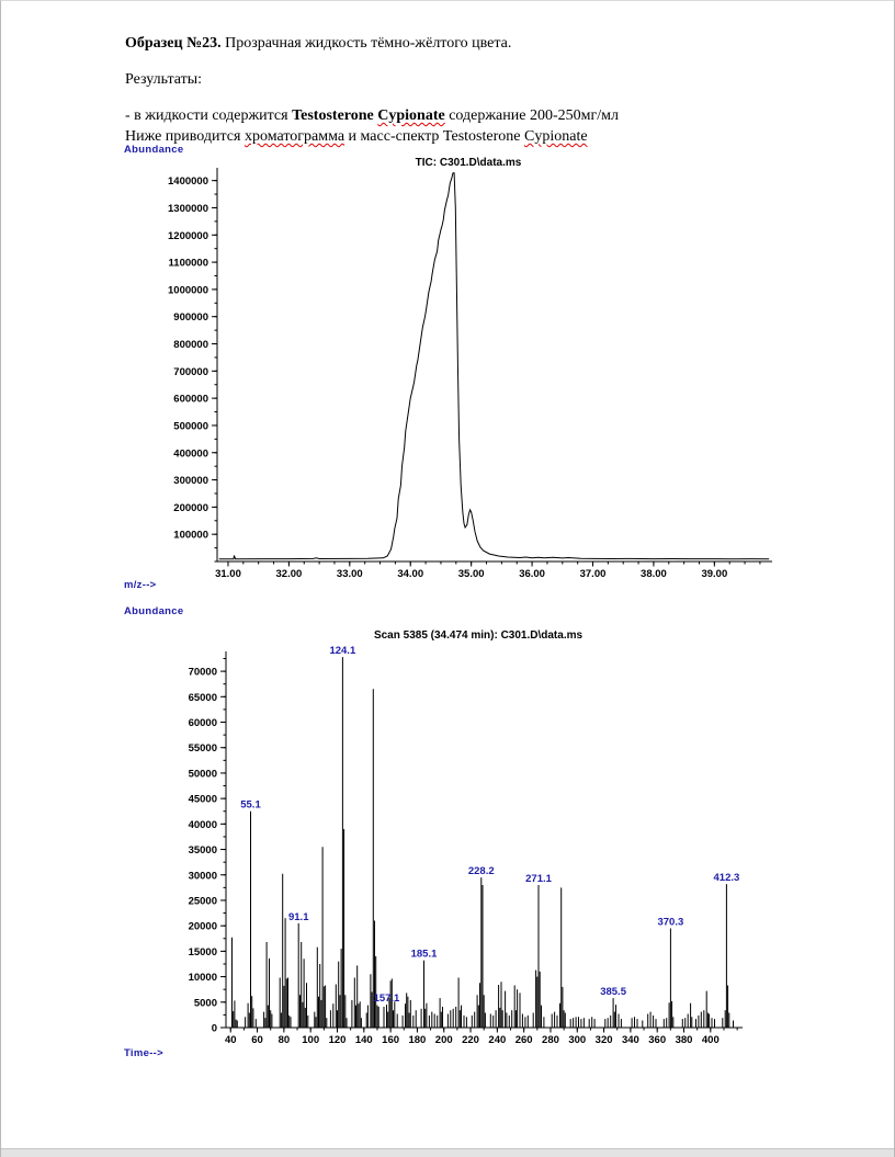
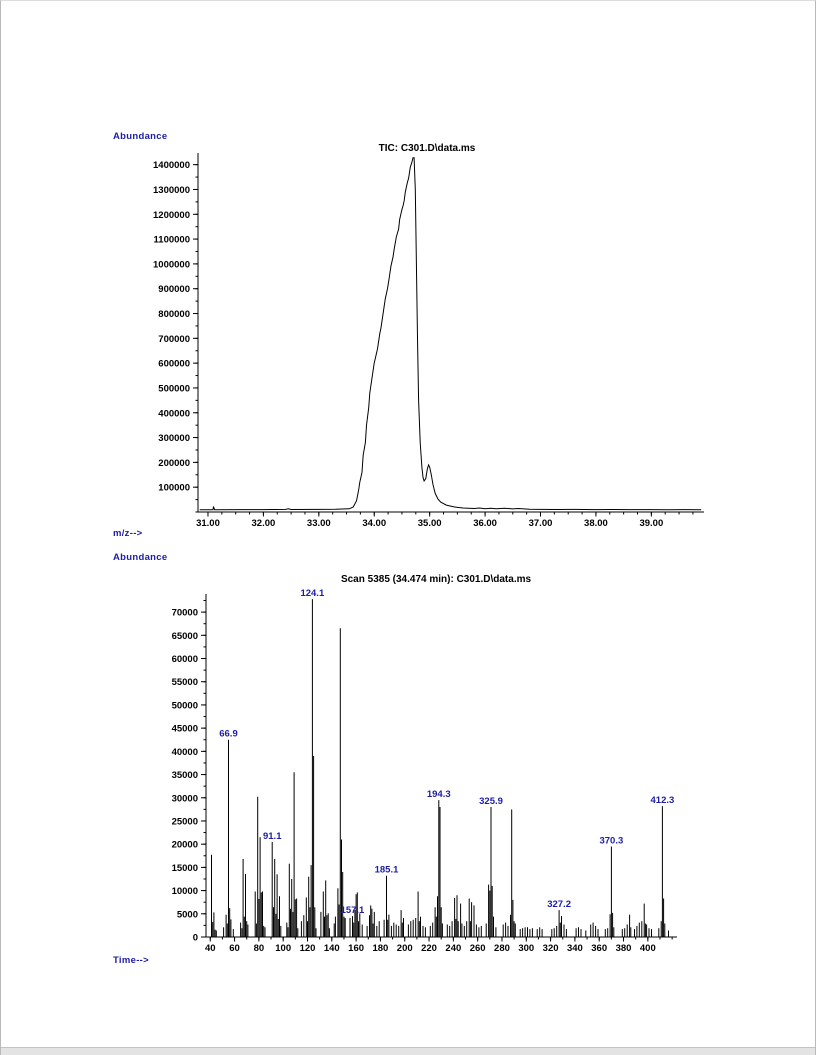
- Образец №23. Прозрачная жидкость тёмно-жёлтого цвета.
- Результаты:
- - в жидкости содержится Testosterone Cypionate содержание 200-250мг/мл
- Ниже приводится хроматограмма и масс-спектр Testosterone Cypionate
  Abundance
  m/z-->
  Abundance
  Time-->
  31.00
  32.00
  33.00
  34.00
  35.00
  36.00
  37.00
  38.00
  39.00
  100000
  200000
  300000
  400000
  500000
  600000
  700000
  800000
  900000
  1000000
  1100000
  1200000
  1300000
  1400000
  TIC: C301.D\data.ms
  40
  60
  80
  100
  120
  140
  160
  180
  200
  220
  240
  260
  280
  300
  320
  340
  360
  380
  400
  0
  5000
  10000
  15000
  20000
  25000
  30000
  35000
  40000
  45000
  50000
  55000
  60000
  65000
  70000
  Scan 5385 (34.474 min): C301.D\data.ms
- 55.1
+ 66.9
  91.1
  124.1
  157.1
  185.1
- 228.2
+ 194.3
- 271.1
+ 325.9
- 385.5
+ 327.2
  370.3
  412.3
